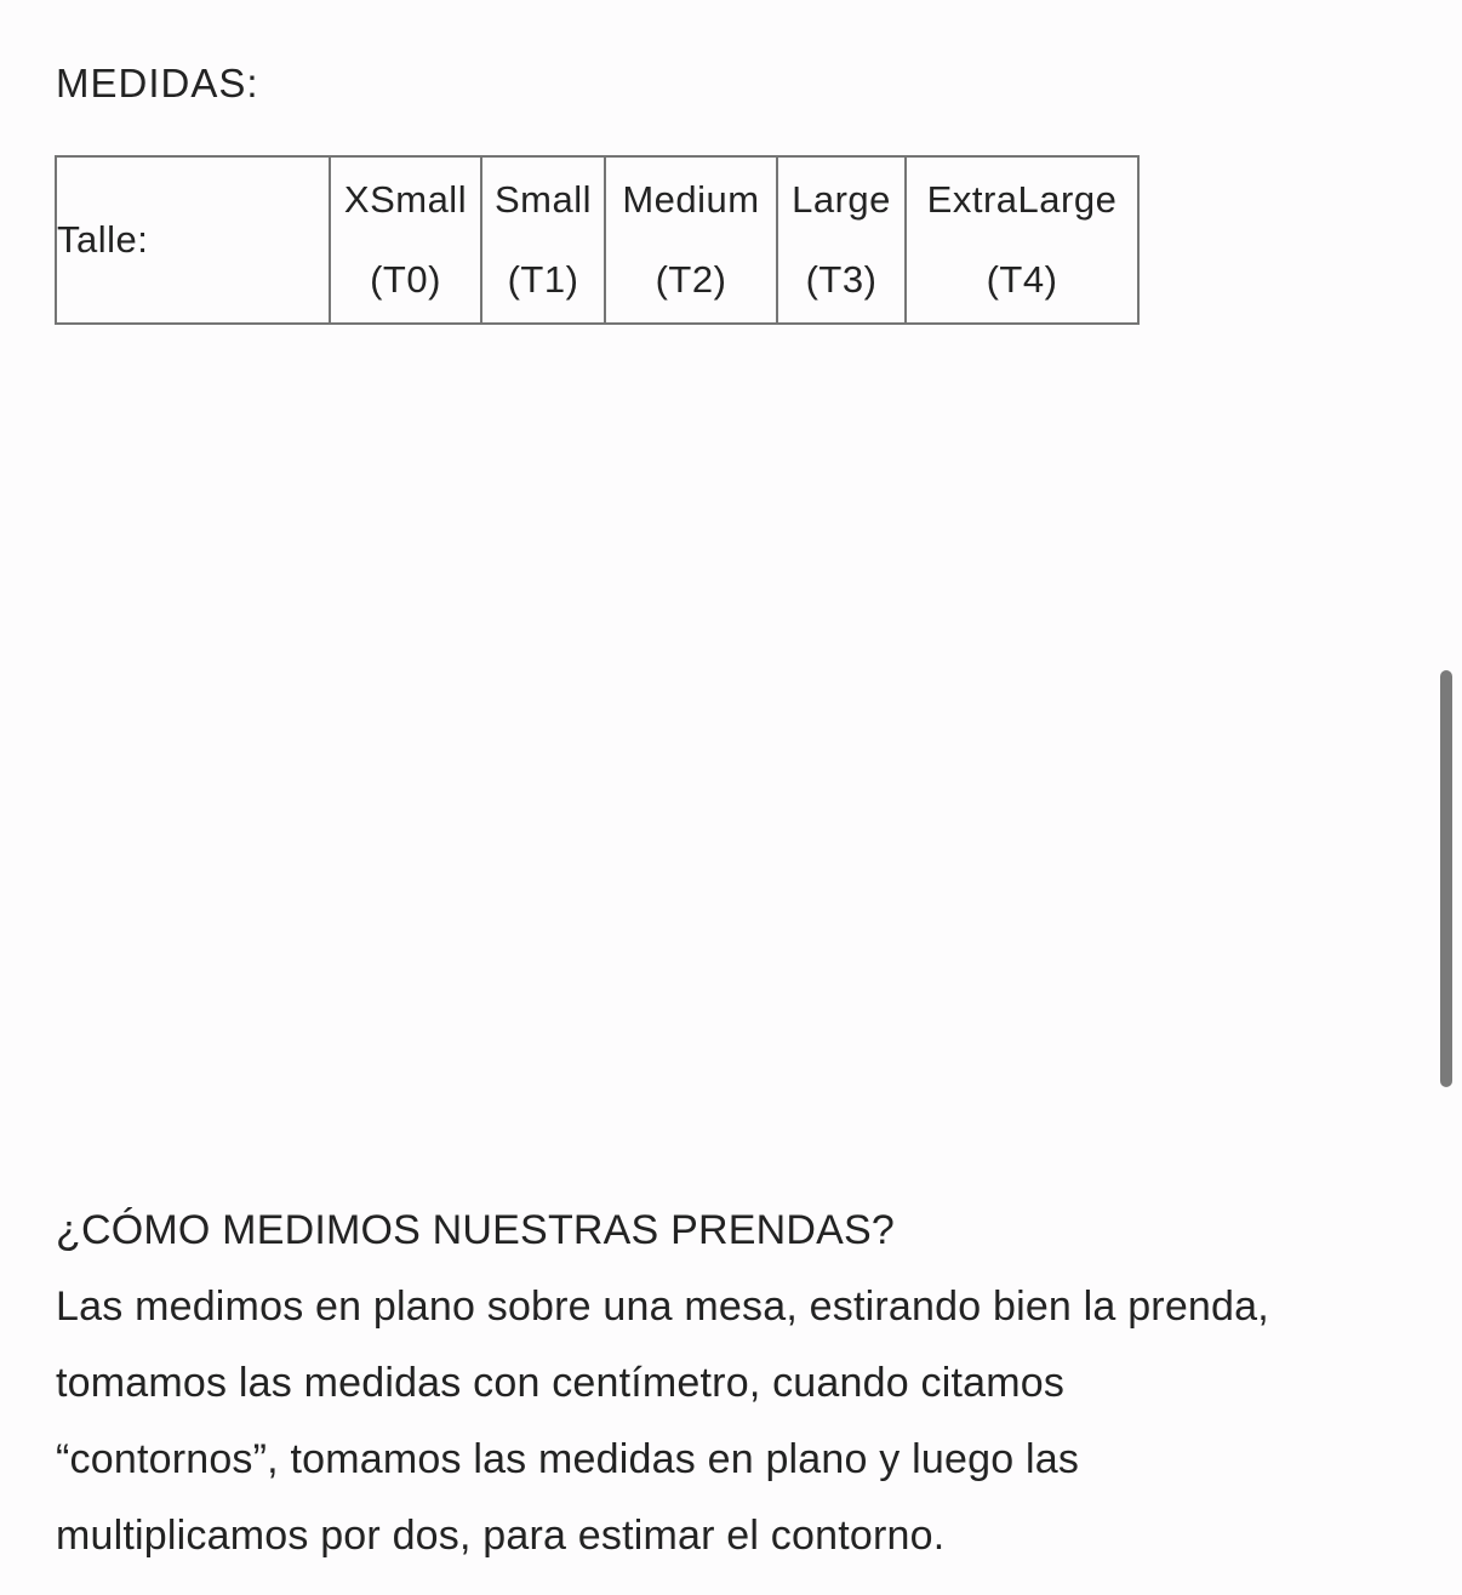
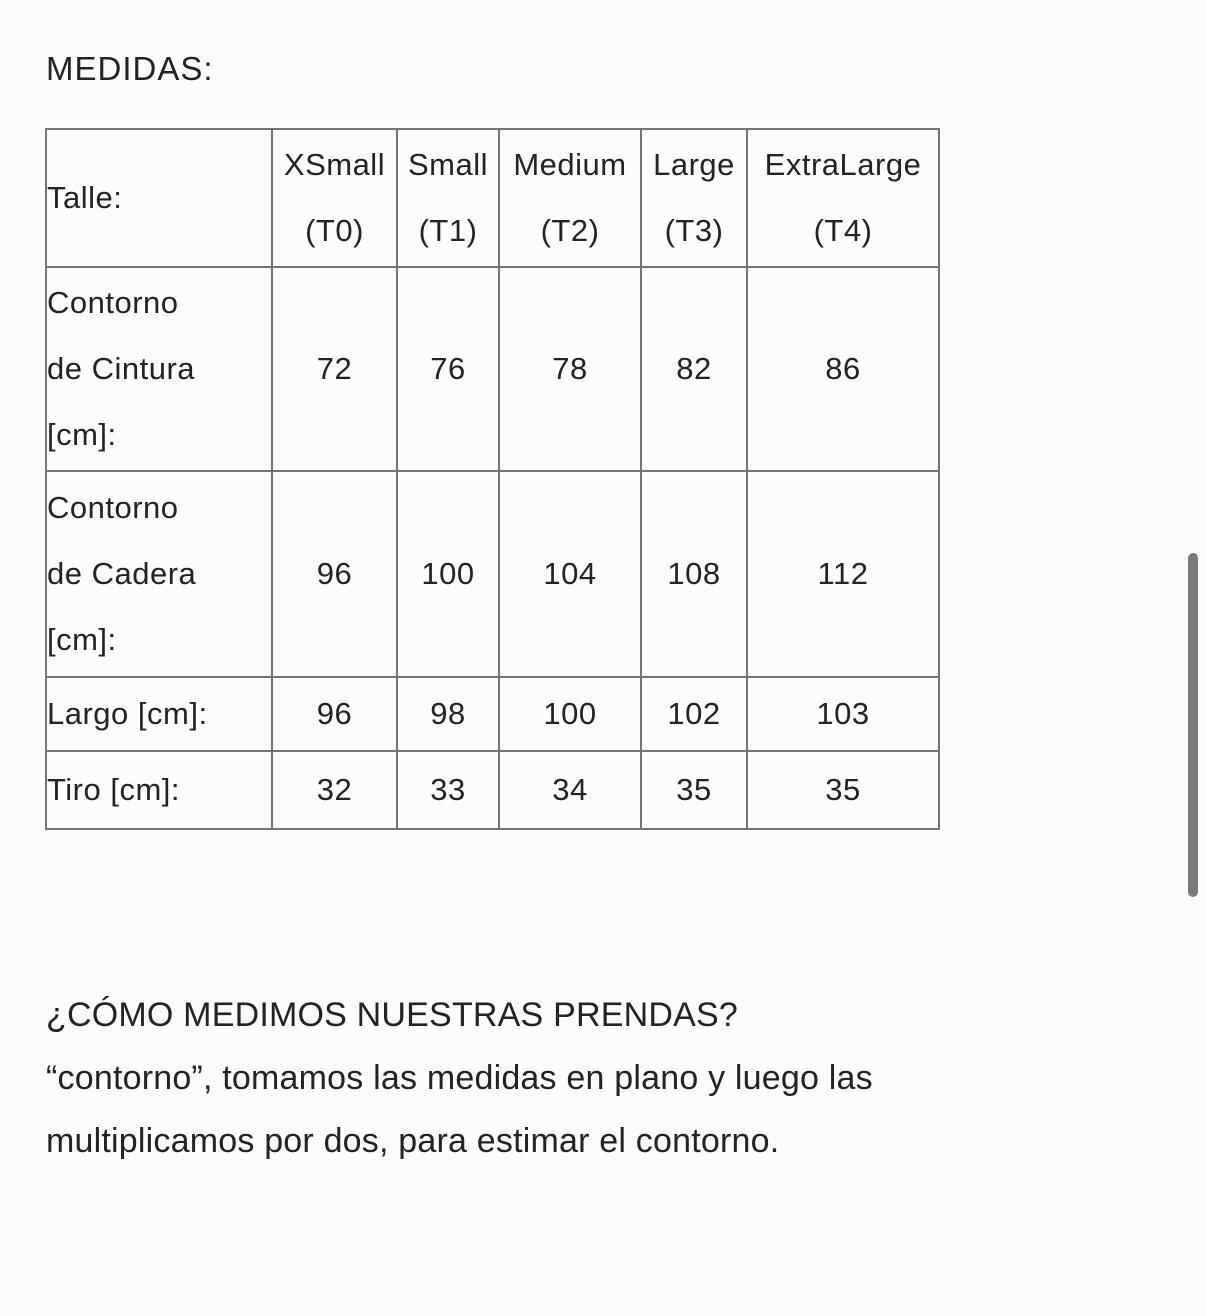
  MEDIDAS:
  Talle:	XSmall (T0)	Small (T1)	Medium (T2)	Large (T3)	ExtraLarge (T4)
+ Contorno de Cintura [cm]:	72	76	78	82	86
+ Contorno de Cadera [cm]:	96	100	104	108	112
+ Largo [cm]:	96	98	100	102	103
+ Tiro [cm]:	32	33	34	35	35
  ¿CÓMO MEDIMOS NUESTRAS PRENDAS?
- Las medimos en plano sobre una mesa, estirando bien la prenda,
- tomamos las medidas con centímetro, cuando citamos
- “contornos”, tomamos las medidas en plano y luego las
+ “contorno”, tomamos las medidas en plano y luego las
  multiplicamos por dos, para estimar el contorno.
